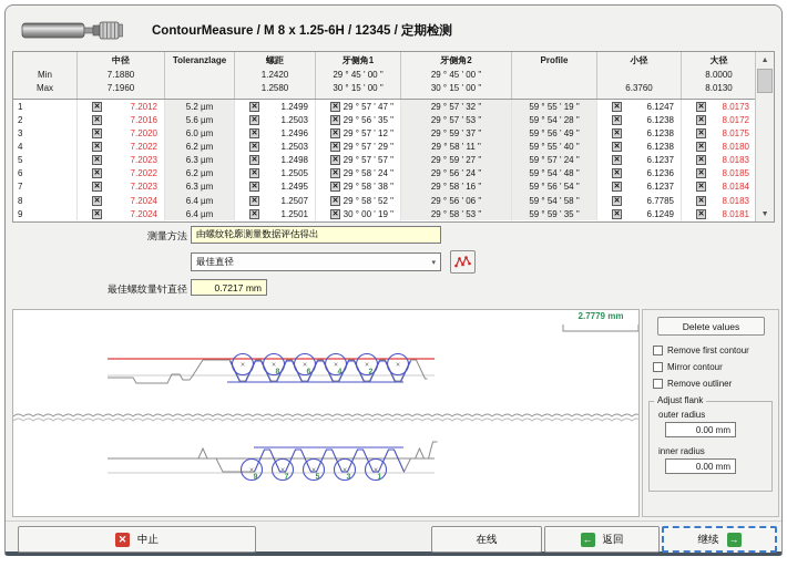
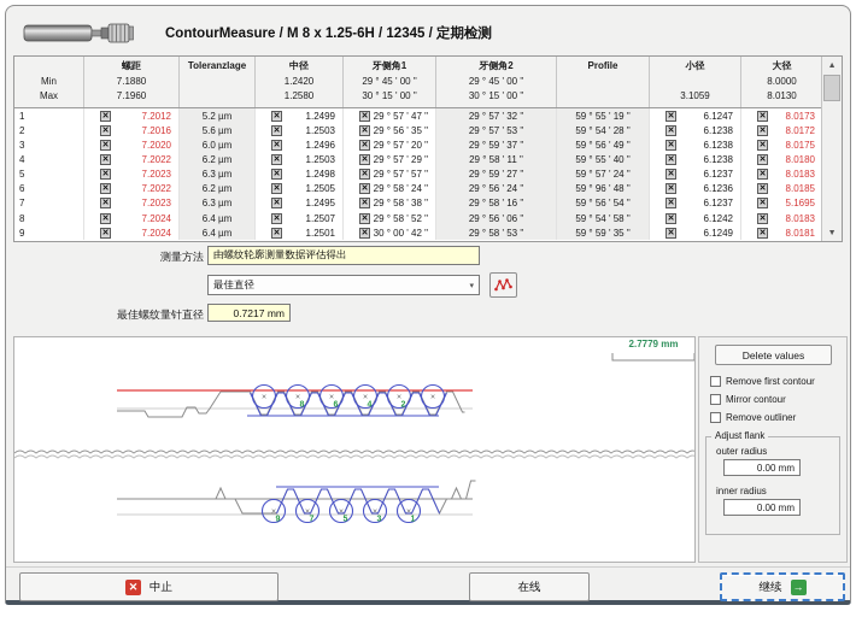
  ContourMeasure / M 8 x 1.25-6H / 12345 / 定期检测
  Min
  Max
- 中径
+ 螺距
  7.1880
  7.1960
  Toleranzlage
- 螺距
+ 中径
  1.2420
  1.2580
  牙侧角1
  29 ° 45 ' 00 "
  30 ° 15 ' 00 "
  牙侧角2
  29 ° 45 ' 00 "
  30 ° 15 ' 00 "
  Profile
  小径
- 6.3760
+ 3.1059
  大径
  8.0000
  8.0130
  1
  7.2012
  5.2 µm
  1.2499
  29 ° 57 ' 47 "
  29 ° 57 ' 32 "
  59 ° 55 ' 19 "
  6.1247
  8.0173
  2
  7.2016
  5.6 µm
  1.2503
  29 ° 56 ' 35 "
  29 ° 57 ' 53 "
  59 ° 54 ' 28 "
  6.1238
  8.0172
  3
  7.2020
  6.0 µm
  1.2496
- 29 ° 57 ' 12 "
+ 29 ° 57 ' 20 "
  29 ° 59 ' 37 "
  59 ° 56 ' 49 "
  6.1238
  8.0175
  4
  7.2022
  6.2 µm
  1.2503
  29 ° 57 ' 29 "
  29 ° 58 ' 11 "
  59 ° 55 ' 40 "
  6.1238
  8.0180
  5
  7.2023
  6.3 µm
  1.2498
  29 ° 57 ' 57 "
  29 ° 59 ' 27 "
  59 ° 57 ' 24 "
  6.1237
  8.0183
  6
  7.2022
  6.2 µm
  1.2505
  29 ° 58 ' 24 "
  29 ° 56 ' 24 "
- 59 ° 54 ' 48 "
+ 59 ° 96 ' 48 "
  6.1236
  8.0185
  7
  7.2023
  6.3 µm
  1.2495
  29 ° 58 ' 38 "
  29 ° 58 ' 16 "
  59 ° 56 ' 54 "
  6.1237
- 8.0184
+ 5.1695
  8
  7.2024
  6.4 µm
  1.2507
  29 ° 58 ' 52 "
  29 ° 56 ' 06 "
  59 ° 54 ' 58 "
- 6.7785
+ 6.1242
  8.0183
  9
  7.2024
  6.4 µm
  1.2501
- 30 ° 00 ' 19 "
+ 30 ° 00 ' 42 "
  29 ° 58 ' 53 "
  59 ° 59 ' 35 "
  6.1249
  8.0181
  测量方法
  由螺纹轮廓测量数据评估得出
  最佳直径
  最佳螺纹量针直径
  0.7217 mm
  2.7779 mm
  Delete values
  Remove first contour
  Mirror contour
  Remove outliner
  Adjust flank
  outer radius
  0.00 mm
  inner radius
  0.00 mm
  ✕
  中止
  在线
- ←
- 返回
  继续
  →
